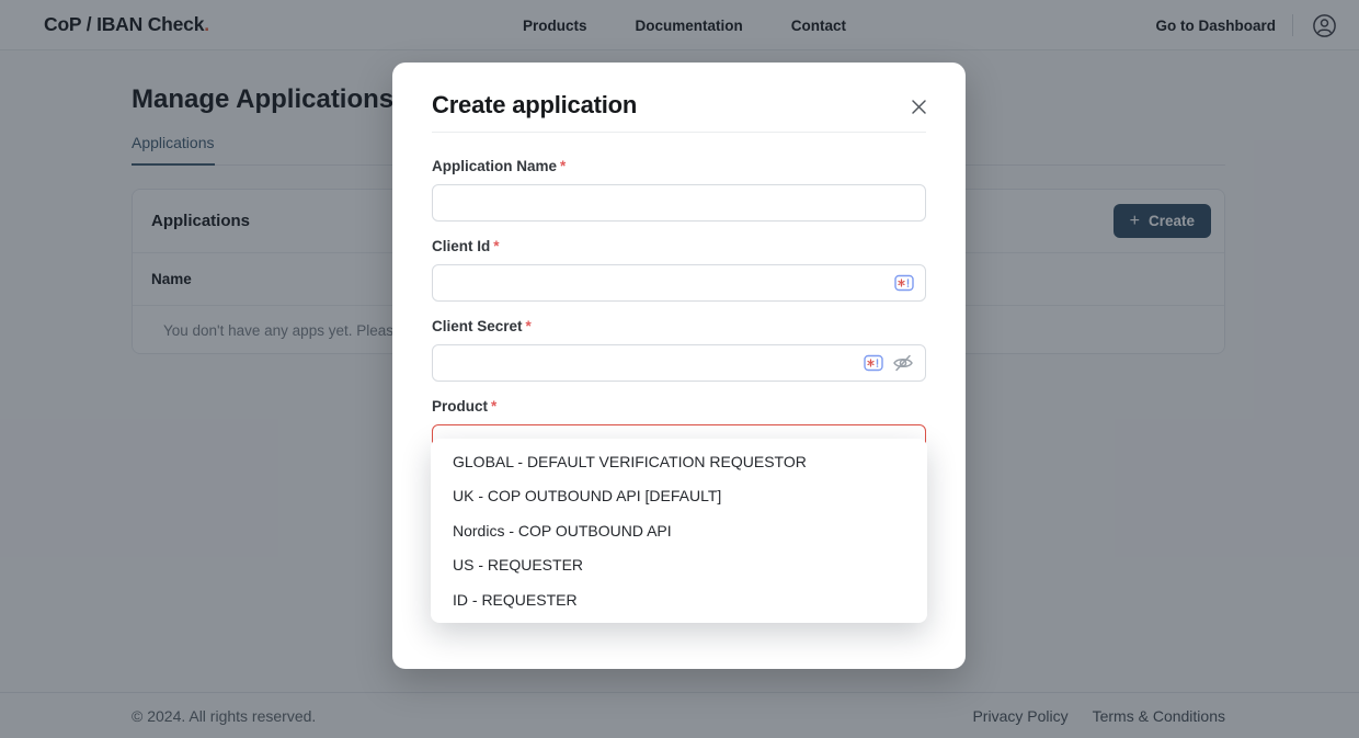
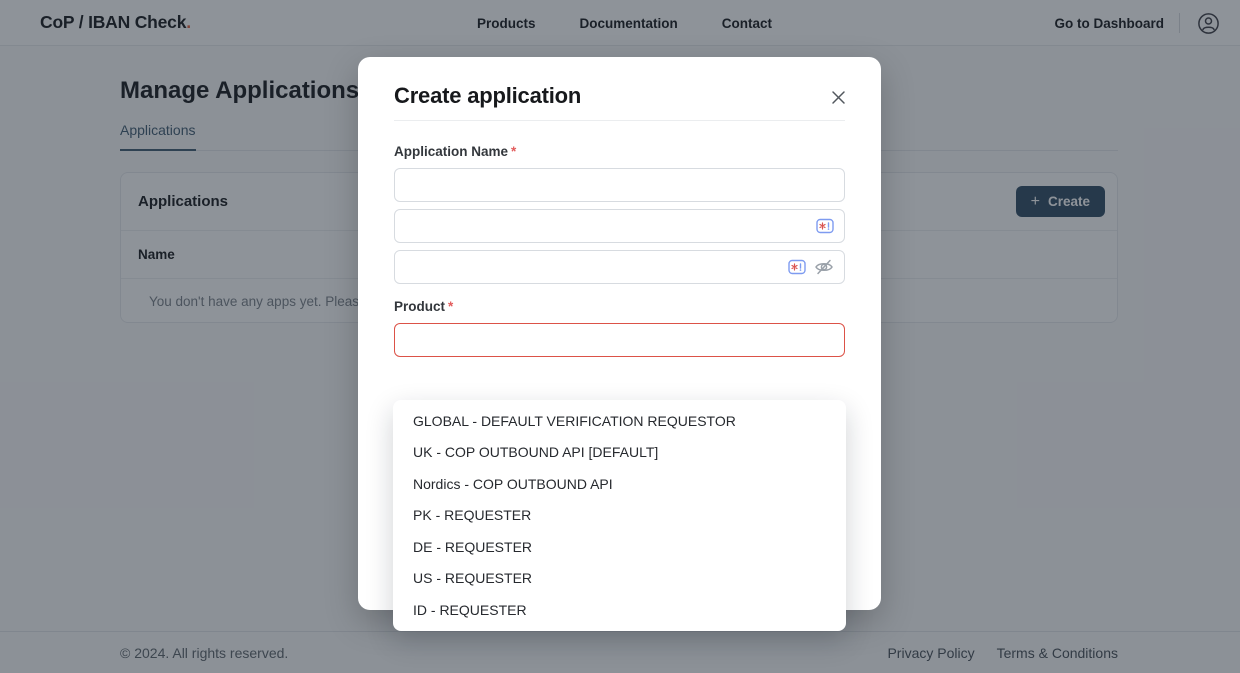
  CoP / IBAN Check.
  Products
  Documentation
  Contact
  Go to Dashboard
  Manage Applications
  Applications
  Applications
  +
  Create
  Name
  You don't have any apps yet. Pleas
  © 2024. All rights reserved.
  Privacy Policy
  Terms & Conditions
  Create application
  Application Name *
- Client Id *
- Client Secret *
  Product *
  GLOBAL - DEFAULT VERIFICATION REQUESTOR
  UK - COP OUTBOUND API [DEFAULT]
  Nordics - COP OUTBOUND API
+ PK - REQUESTER
+ DE - REQUESTER
  US - REQUESTER
  ID - REQUESTER
